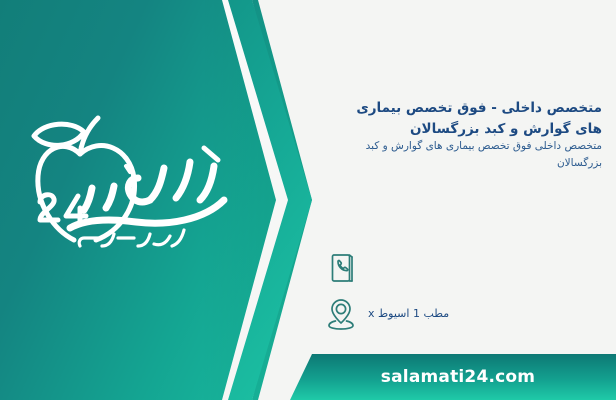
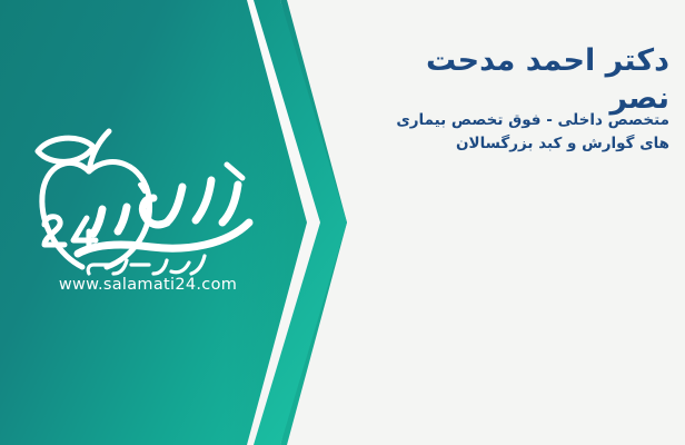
+ www.salamati24.com
+ دکتر احمد مدحت نصر
  متخصص داخلی - فوق تخصص بیماری های گوارش و کبد بزرگسالان
- متخصص داخلی فوق تخصص بیماری های گوارش و کبد بزرگسالان
- مطب 1 اسیوط x
- salamati24.com
